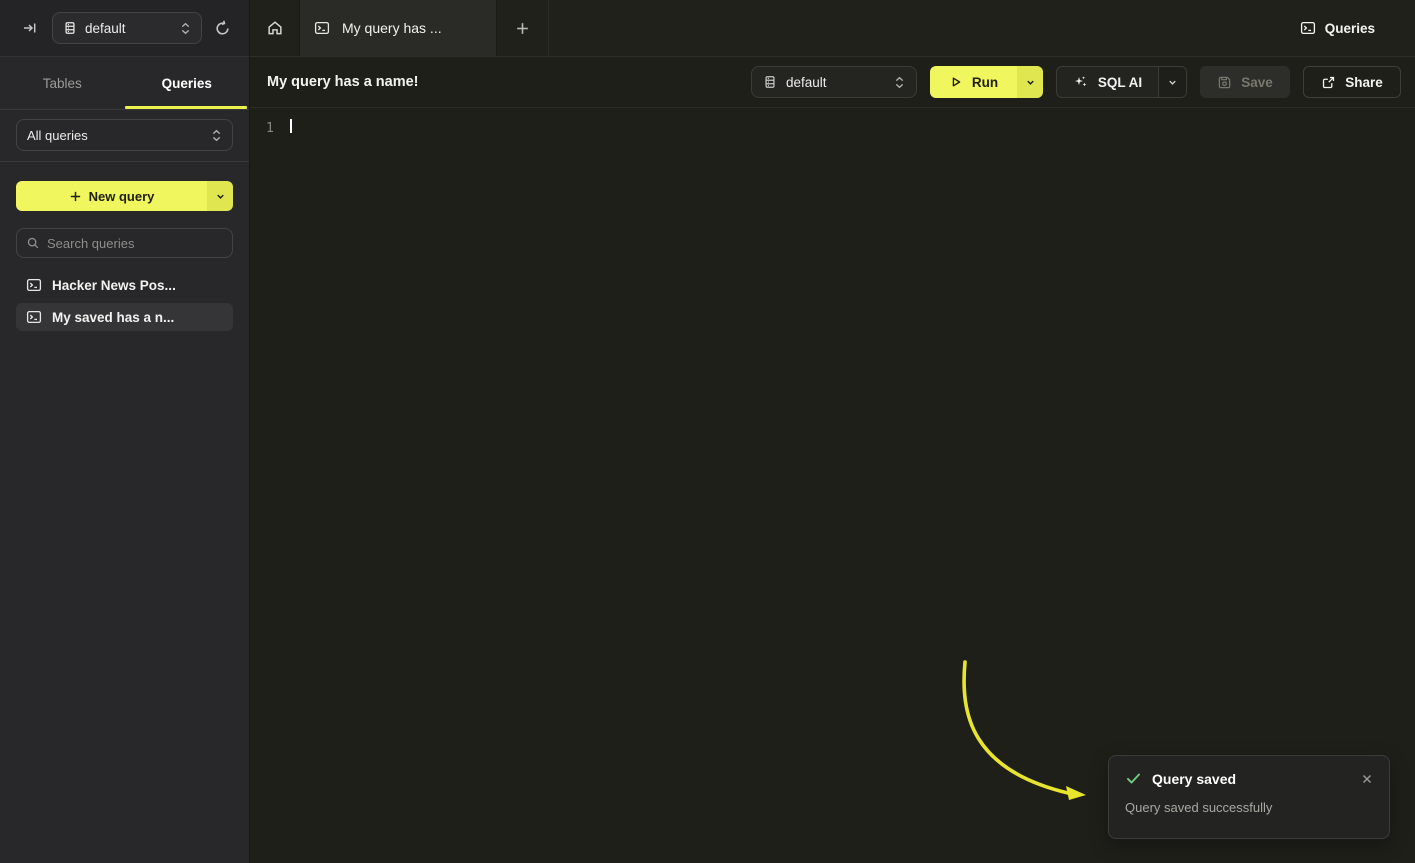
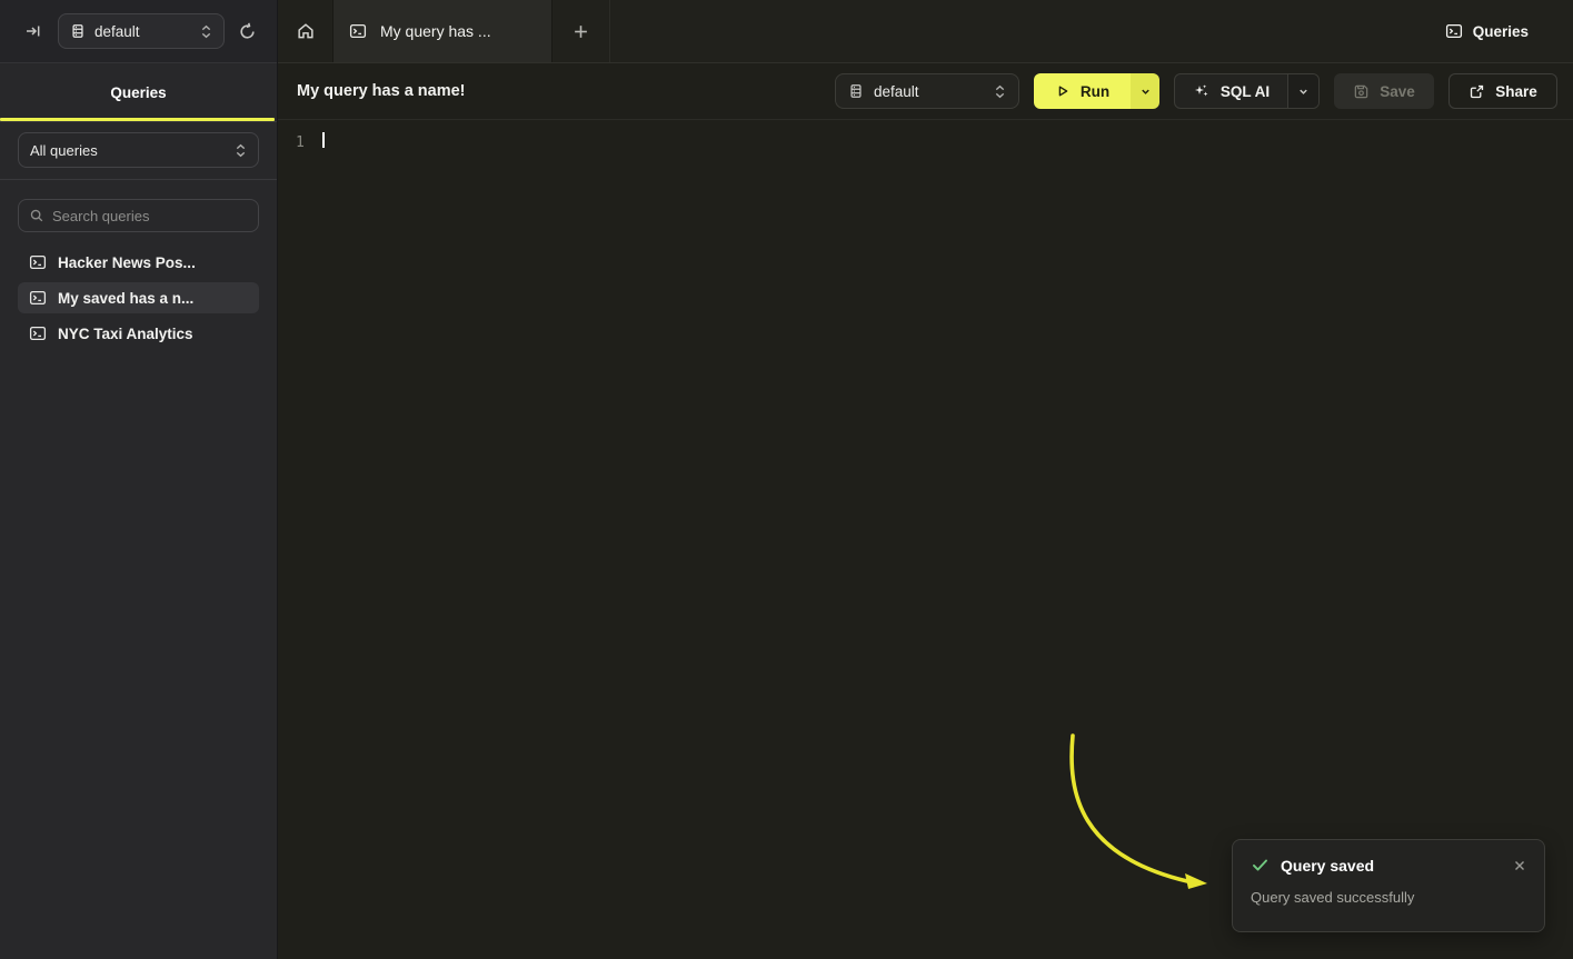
  default
- Tables
  Queries
  All queries
- New query
  Search queries
  Hacker News Pos...
  My saved has a n...
+ NYC Taxi Analytics
  My query has ...
  Queries
  My query has a name!
  default
  Run
  SQL AI
  Save
  Share
  1
  Query saved
  Query saved successfully
